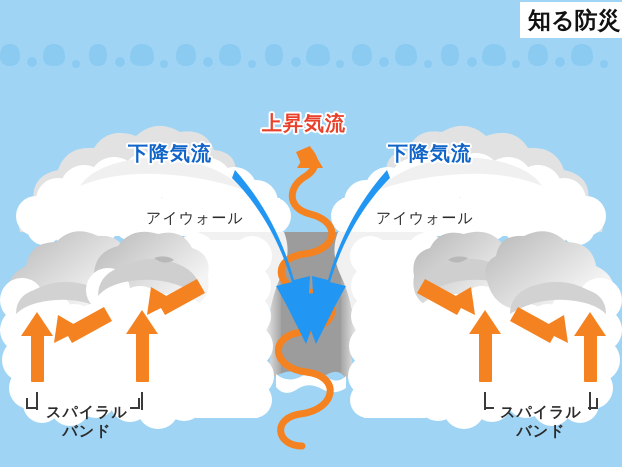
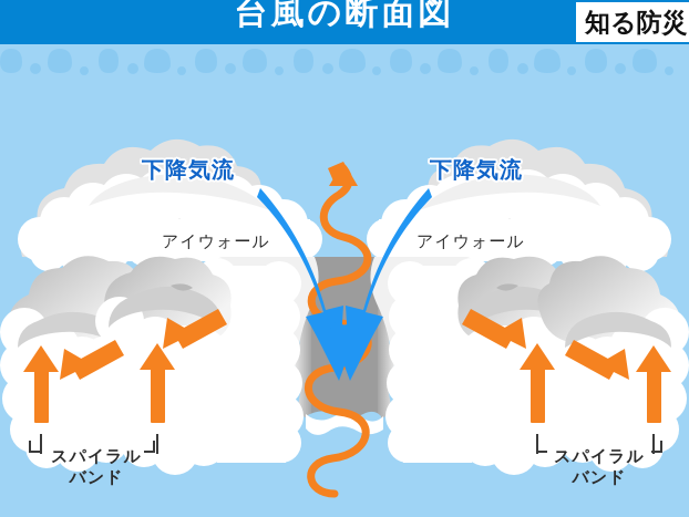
- 上昇気流
  下降気流
  下降気流
  アイウォール
  アイウォール
  スパイラル
  バンド
  スパイラル
  バンド
+ 台風の断面図
  知る防災
